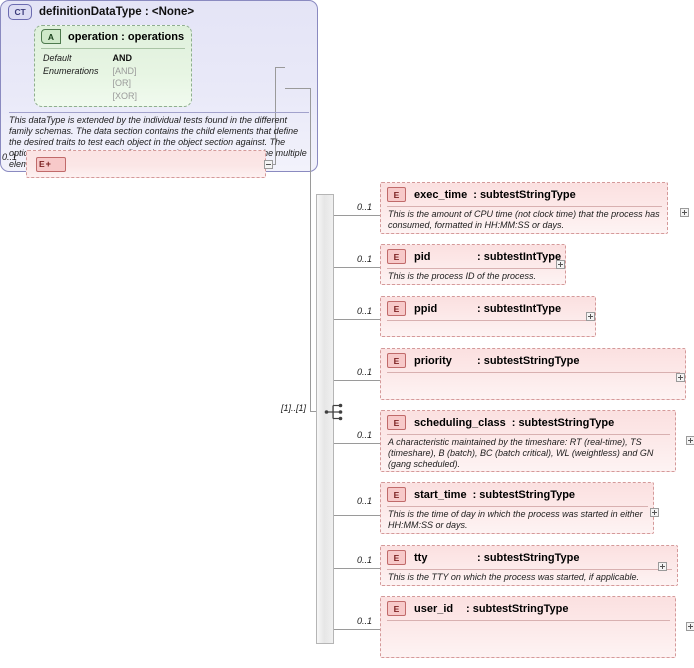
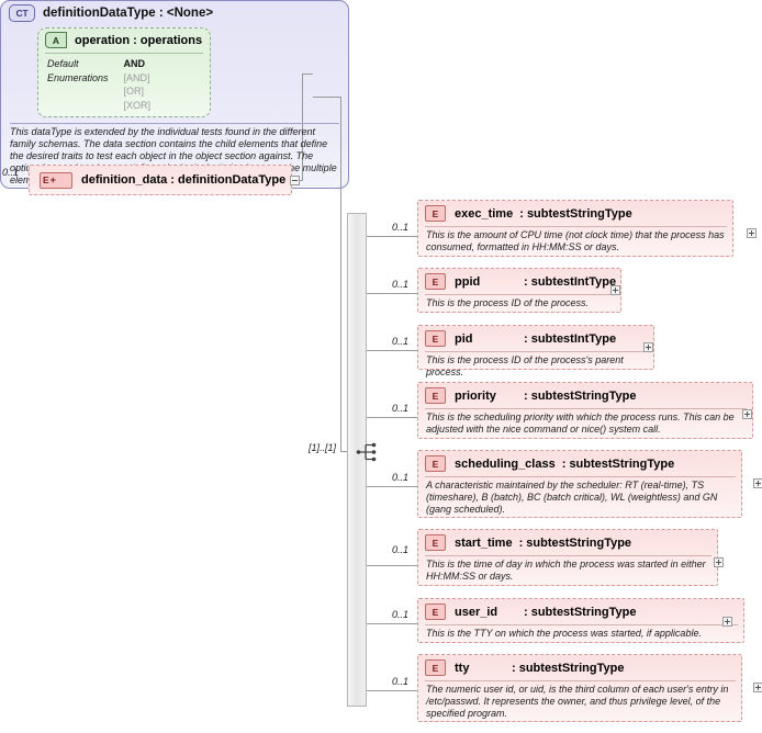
  CT
  definitionDataType : <None>
  A
  operation : operations
  Default	AND
  Enumerations	[AND]
  	[OR]
  	[XOR]
  This dataType is extended by the individual tests found in the different family schemas. The data section contains the child elements that define the desired traits to test each object in the object section against. The optie multiple elem
  0..1
  E
  +
+ definition_data : definitionDataType
  [1]..[1]
  0..1
  E
  exec_time
  : subtestStringType
  This is the amount of CPU time (not clock time) that the process has consumed, formatted in HH:MM:SS or days.
  0..1
  E
- pid
+ ppid
  : subtestIntType
  This is the process ID of the process.
  0..1
  E
- ppid
+ pid
  : subtestIntType
+ This is the process ID of the process's parent process.
  0..1
  E
  priority
  : subtestStringType
+ This is the scheduling priority with which the process runs. This can be adjusted with the nice command or nice() system call.
  0..1
  E
  scheduling_class
  : subtestStringType
- A characteristic maintained by the timeshare: RT (real-time), TS (timeshare), B (batch), BC (batch critical), WL (weightless) and GN (gang scheduled).
+ A characteristic maintained by the scheduler: RT (real-time), TS (timeshare), B (batch), BC (batch critical), WL (weightless) and GN (gang scheduled).
  0..1
  E
  start_time
  : subtestStringType
  This is the time of day in which the process was started in either HH:MM:SS or days.
  0..1
  E
- tty
+ user_id
  : subtestStringType
  This is the TTY on which the process was started, if applicable.
  0..1
  E
- user_id
+ tty
  : subtestStringType
+ The numeric user id, or uid, is the third column of each user's entry in /etc/passwd. It represents the owner, and thus privilege level, of the specified program.
